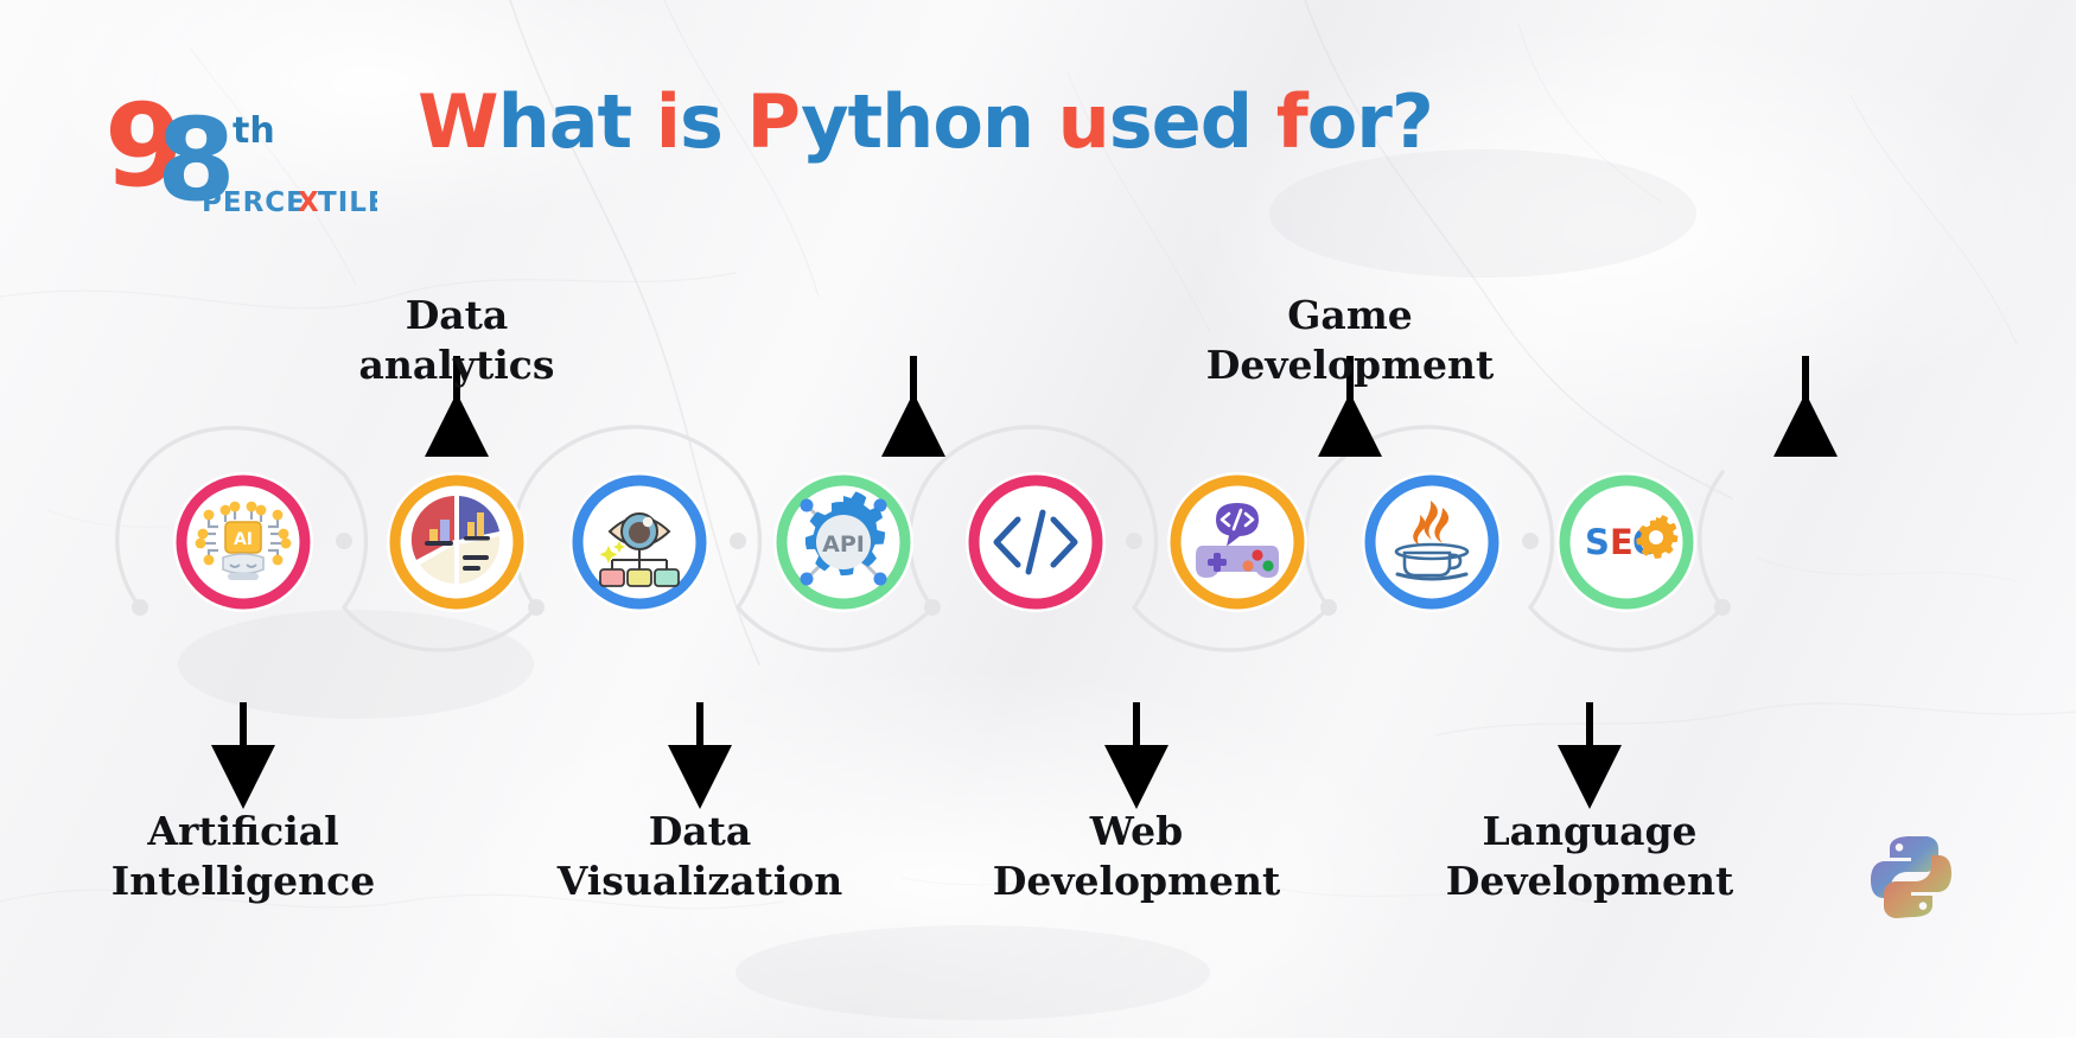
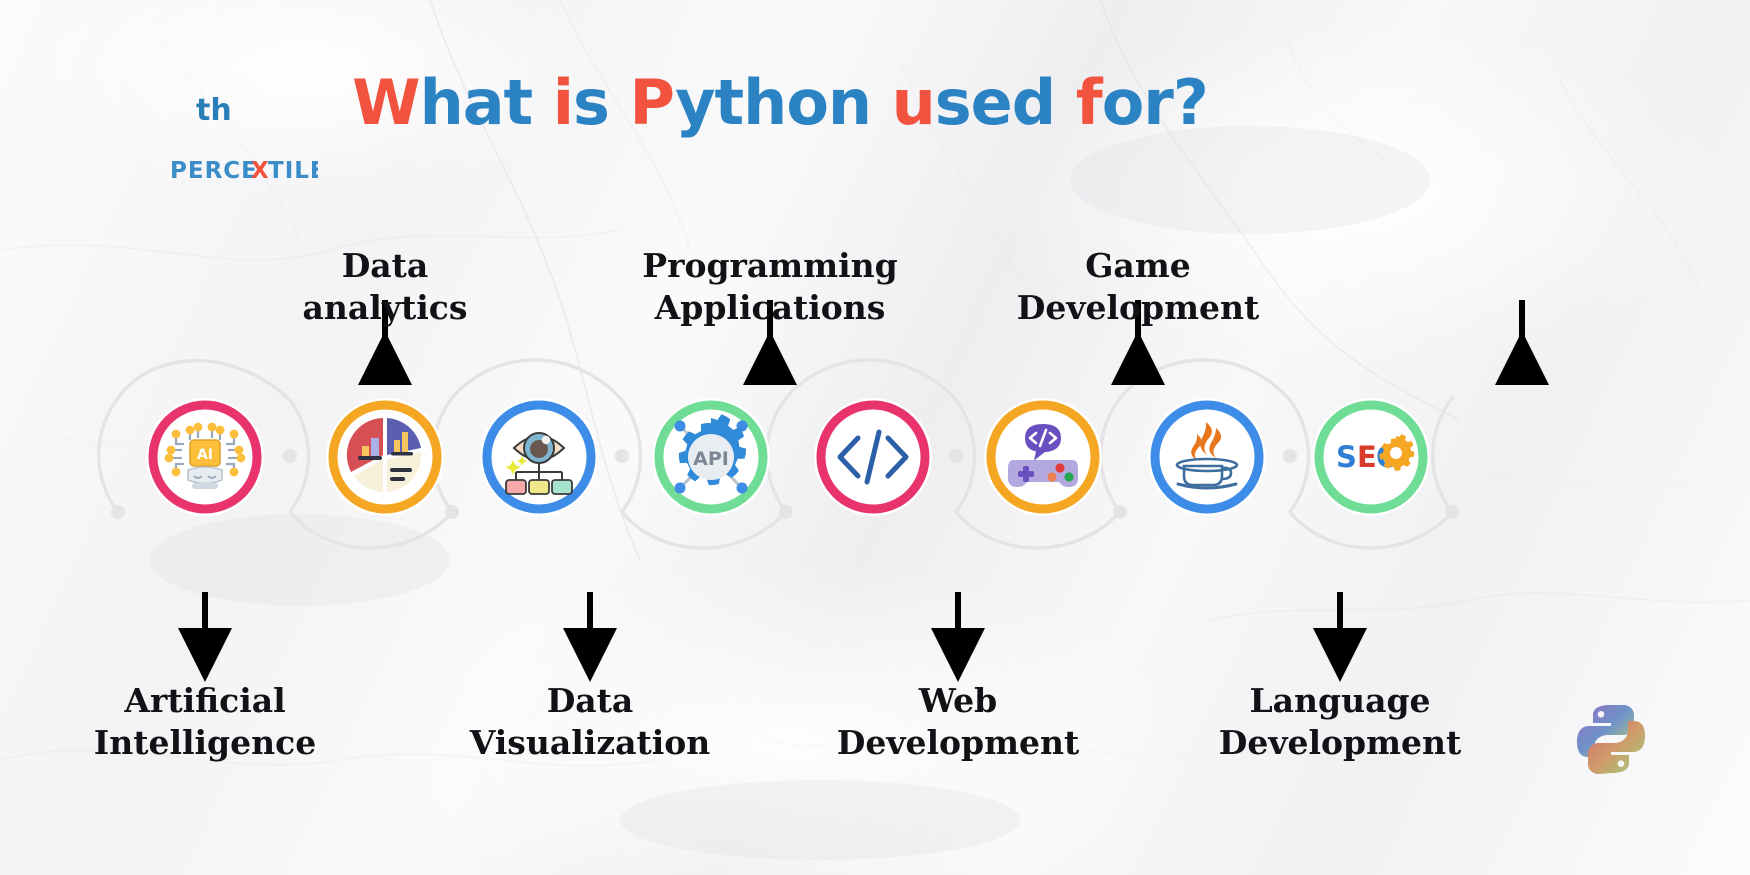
- 9
- 8
  th
  PERCE
  X
  TIL
  What is Python used for?
  AI
  API
  S
  E
  Artificial
  Intelligence
  Data
  analytics
  Data
  Visualization
+ Programming
+ Applications
  Web
  Development
  Game
  Development
  Language
  Development
